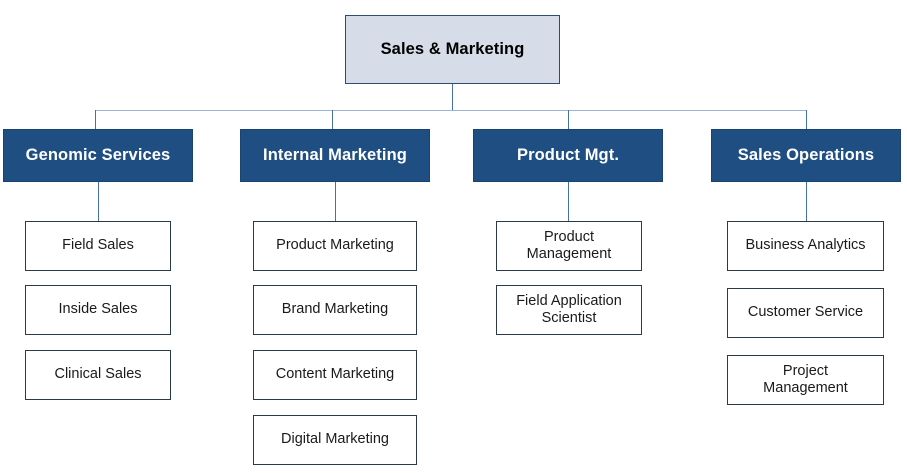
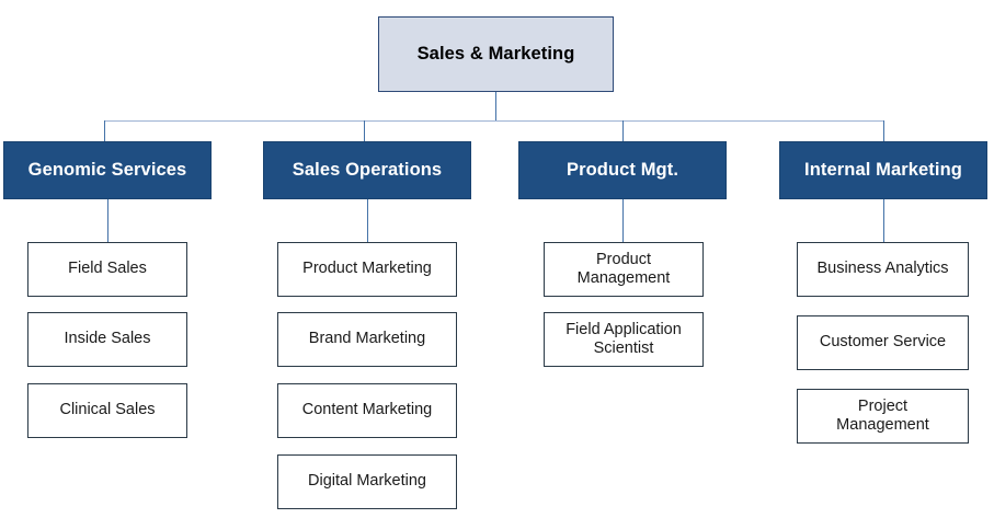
  Sales & Marketing
  Genomic Services
- Internal Marketing
+ Sales Operations
  Product Mgt.
- Sales Operations
+ Internal Marketing
  Field Sales
  Inside Sales
  Clinical Sales
  Product Marketing
  Brand Marketing
  Content Marketing
  Digital Marketing
  Product
  Management
  Field Application
  Scientist
  Business Analytics
  Customer Service
  Project
  Management
